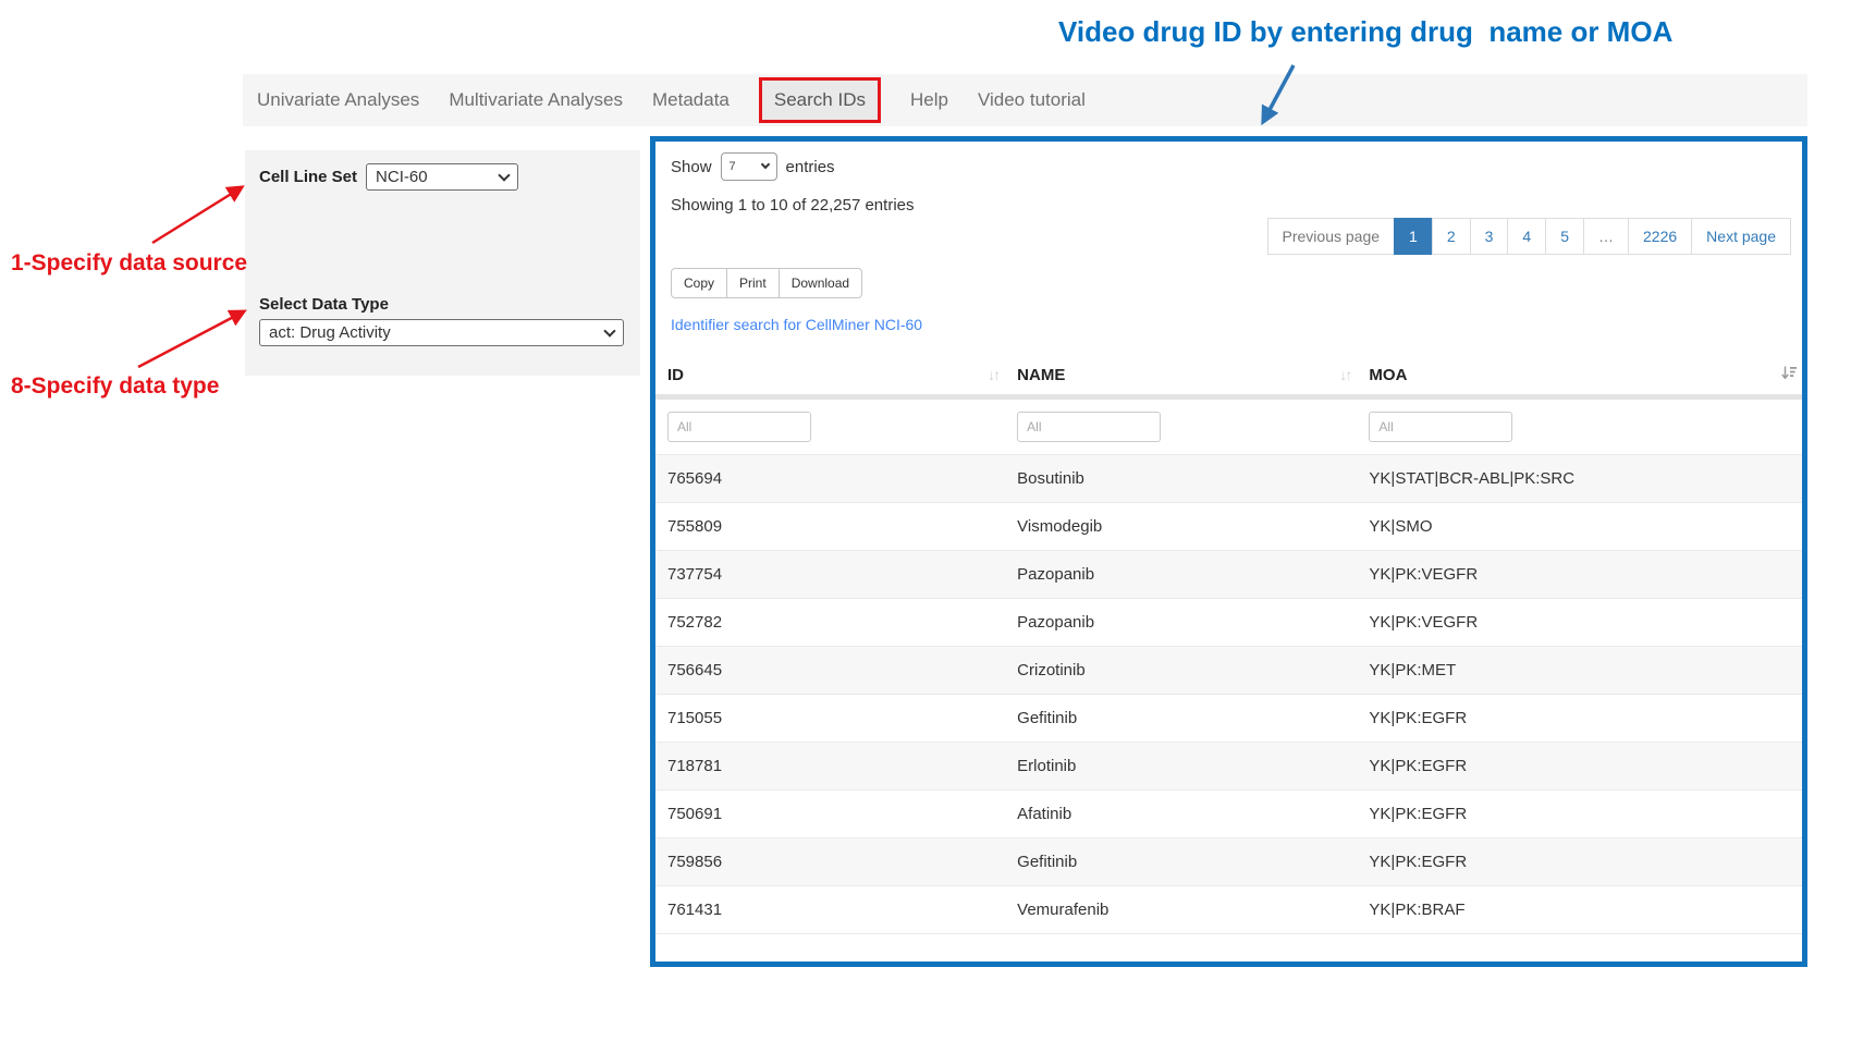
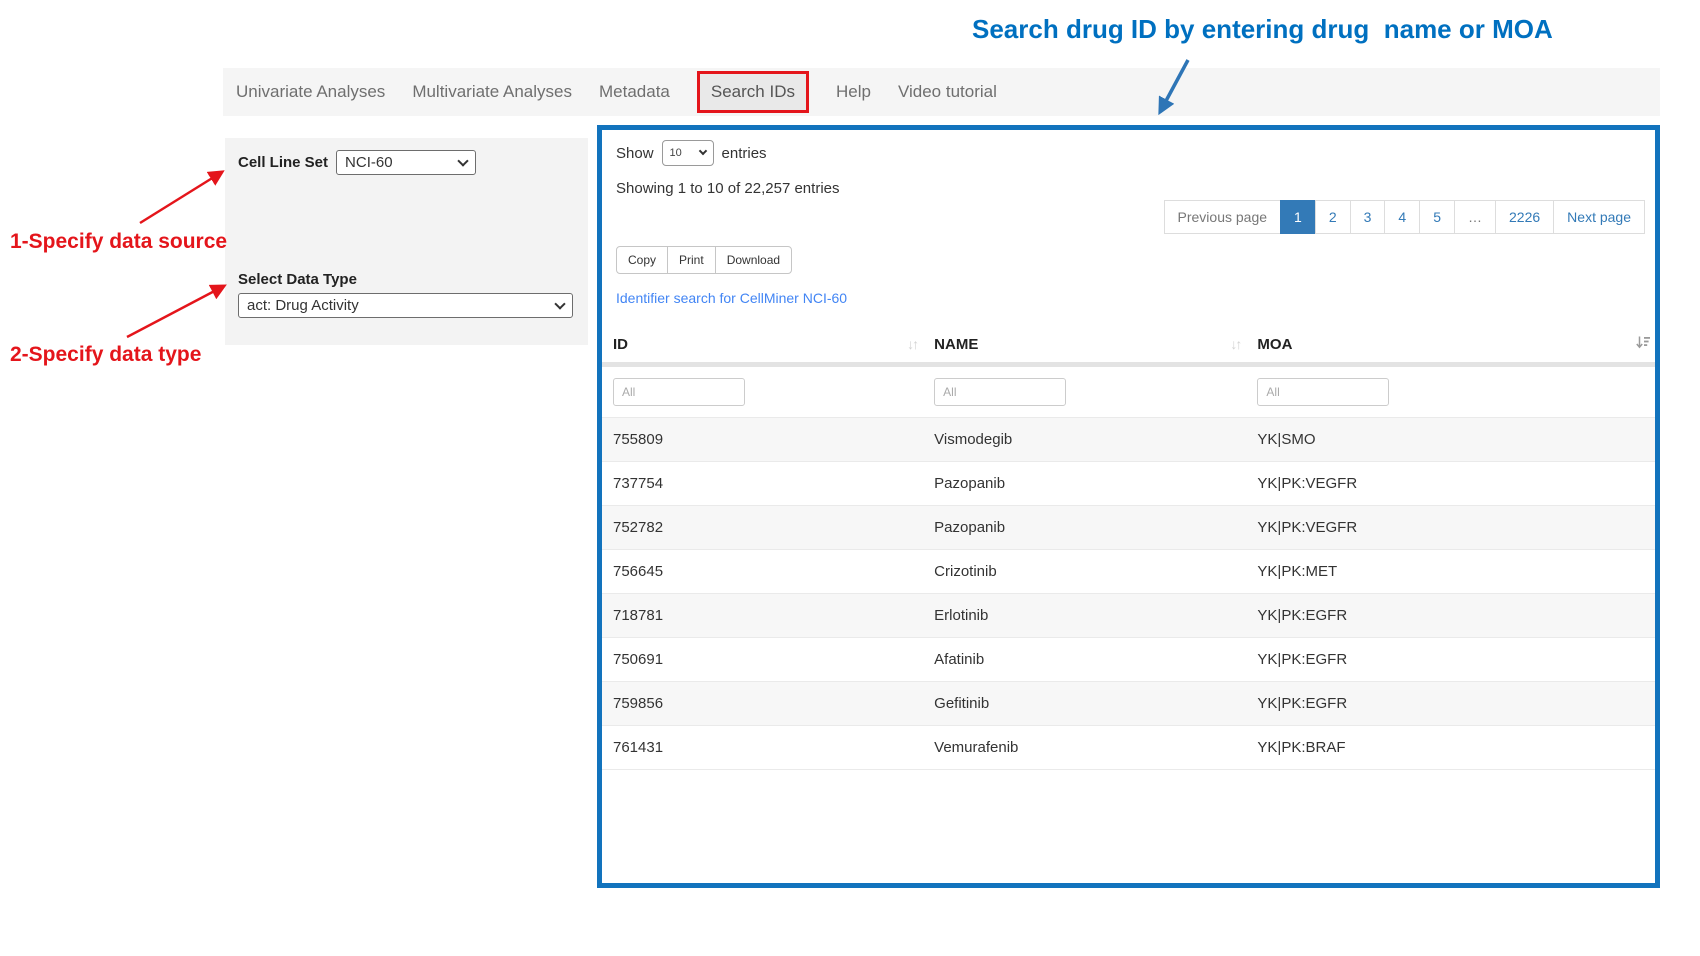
- Video drug ID by entering drug name or MOA
+ Search drug ID by entering drug name or MOA
  1-Specify data source
- 8-Specify data type
+ 2-Specify data type
  Univariate Analyses
  Multivariate Analyses
  Metadata
  Search IDs
  Help
  Video tutorial
  Cell Line Set
  NCI-60
  Select Data Type
  act: Drug Activity
  Show
- 7
+ 10
  entries
  Showing 1 to 10 of 22,257 entries
  Previous page
  1
  2
  3
  4
  5
  …
  2226
  Next page
  Copy
  Print
  Download
  Identifier search for CellMiner NCI-60
  ID ↓↑	NAME ↓↑	MOA
  All	All	All
- 765694	Bosutinib	YK|STAT|BCR-ABL|PK:SRC
  755809	Vismodegib	YK|SMO
  737754	Pazopanib	YK|PK:VEGFR
  752782	Pazopanib	YK|PK:VEGFR
  756645	Crizotinib	YK|PK:MET
- 715055	Gefitinib	YK|PK:EGFR
  718781	Erlotinib	YK|PK:EGFR
  750691	Afatinib	YK|PK:EGFR
  759856	Gefitinib	YK|PK:EGFR
  761431	Vemurafenib	YK|PK:BRAF
